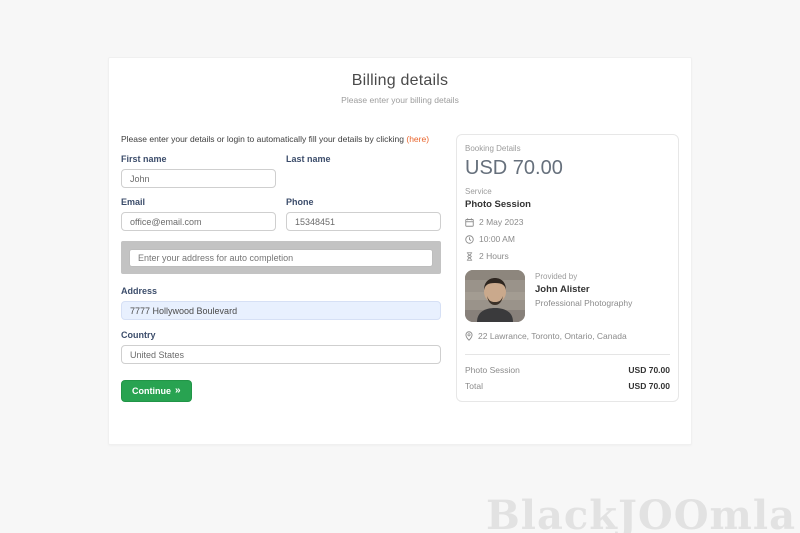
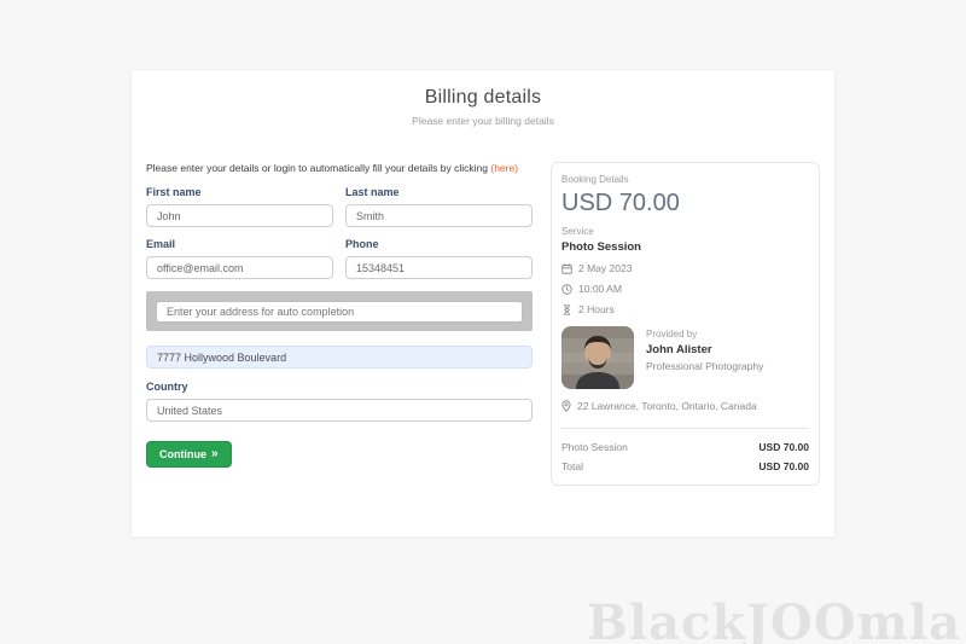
  Billing details
  Please enter your billing details
  Please enter your details or login to automatically fill your details by clicking (here)
  First name
  John
  Last name
+ Smith
  Email
  office@email.com
  Phone
  15348451
  Enter your address for auto completion
- Address
  7777 Hollywood Boulevard
  Country
  United States
  Continue
  »
  Booking Details
  USD 70.00
  Service
  Photo Session
  2 May 2023
  10:00 AM
  2 Hours
  Provided by
  John Alister
  Professional Photography
  22 Lawrance, Toronto, Ontario, Canada
  Photo Session
  USD 70.00
  Total
  USD 70.00
